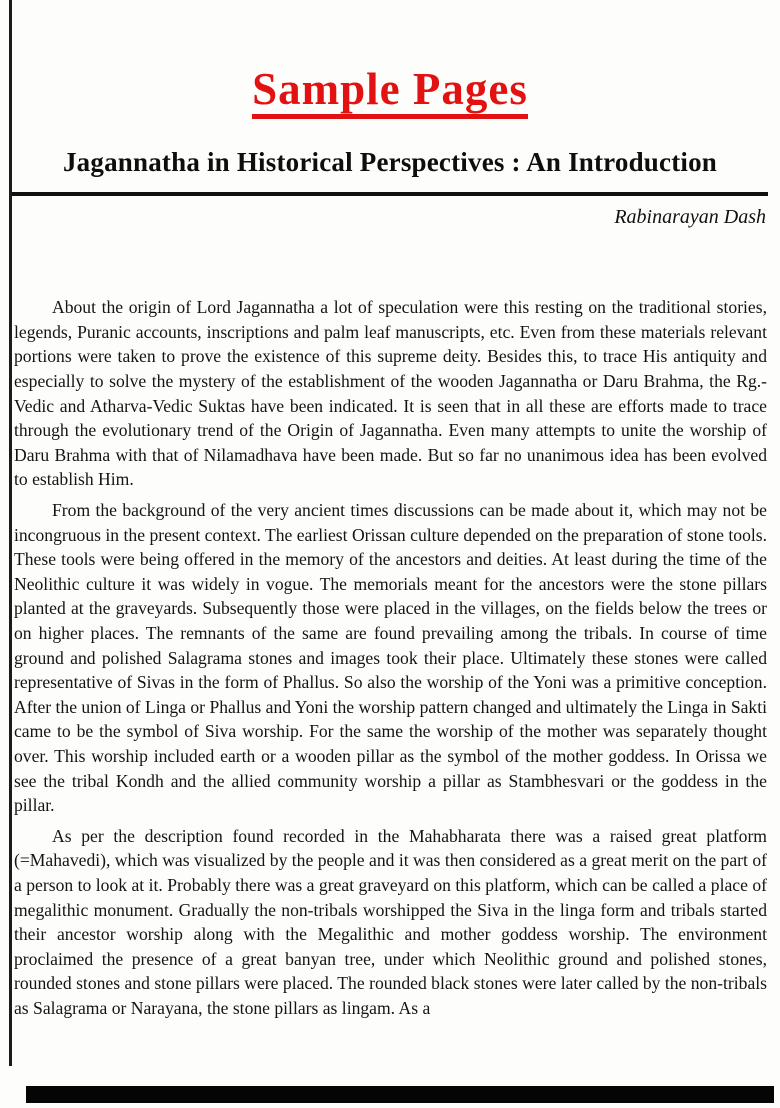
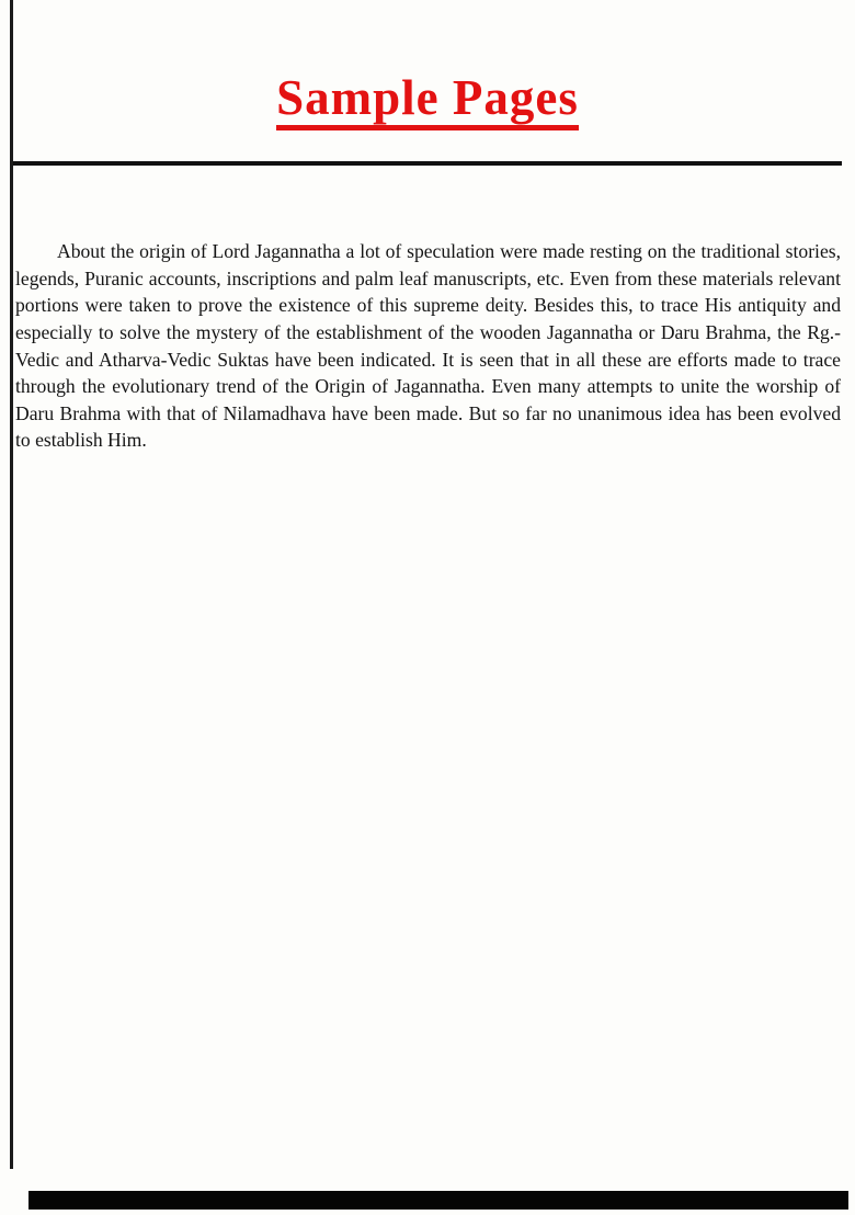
  Sample Pages
- Jagannatha in Historical Perspectives : An Introduction
- Rabinarayan Dash
- About the origin of Lord Jagannatha a lot of speculation were this resting on the traditional stories, legends, Puranic accounts, inscriptions and palm leaf manuscripts, etc. Even from these materials relevant portions were taken to prove the existence of this supreme deity. Besides this, to trace His antiquity and especially to solve the mystery of the establishment of the wooden Jagannatha or Daru Brahma, the Rg.-Vedic and Atharva-Vedic Suktas have been indicated. It is seen that in all these are efforts made to trace through the evolutionary trend of the Origin of Jagannatha. Even many attempts to unite the worship of Daru Brahma with that of Nilamadhava have been made. But so far no unanimous idea has been evolved to establish Him.
+ About the origin of Lord Jagannatha a lot of speculation were made resting on the traditional stories, legends, Puranic accounts, inscriptions and palm leaf manuscripts, etc. Even from these materials relevant portions were taken to prove the existence of this supreme deity. Besides this, to trace His antiquity and especially to solve the mystery of the establishment of the wooden Jagannatha or Daru Brahma, the Rg.-Vedic and Atharva-Vedic Suktas have been indicated. It is seen that in all these are efforts made to trace through the evolutionary trend of the Origin of Jagannatha. Even many attempts to unite the worship of Daru Brahma with that of Nilamadhava have been made. But so far no unanimous idea has been evolved to establish Him.
- From the background of the very ancient times discussions can be made about it, which may not be incongruous in the present context. The earliest Orissan culture depended on the preparation of stone tools. These tools were being offered in the memory of the ancestors and deities. At least during the time of the Neolithic culture it was widely in vogue. The memorials meant for the ancestors were the stone pillars planted at the graveyards. Subsequently those were placed in the villages, on the fields below the trees or on higher places. The remnants of the same are found prevailing among the tribals. In course of time ground and polished Salagrama stones and images took their place. Ultimately these stones were called representative of Sivas in the form of Phallus. So also the worship of the Yoni was a primitive conception. After the union of Linga or Phallus and Yoni the worship pattern changed and ultimately the Linga in Sakti came to be the symbol of Siva worship. For the same the worship of the mother was separately thought over. This worship included earth or a wooden pillar as the symbol of the mother goddess. In Orissa we see the tribal Kondh and the allied community worship a pillar as Stambhesvari or the goddess in the pillar.
- As per the description found recorded in the Mahabharata there was a raised great platform (=Mahavedi), which was visualized by the people and it was then considered as a great merit on the part of a person to look at it. Probably there was a great graveyard on this platform, which can be called a place of megalithic monument. Gradually the non-tribals worshipped the Siva in the linga form and tribals started their ancestor worship along with the Megalithic and mother goddess worship. The environment proclaimed the presence of a great banyan tree, under which Neolithic ground and polished stones, rounded stones and stone pillars were placed. The rounded black stones were later called by the non-tribals as Salagrama or Narayana, the stone pillars as lingam. As a
